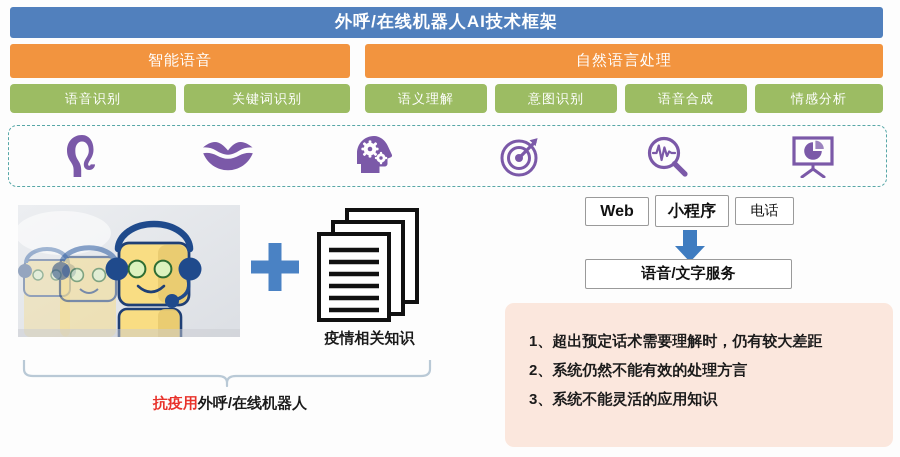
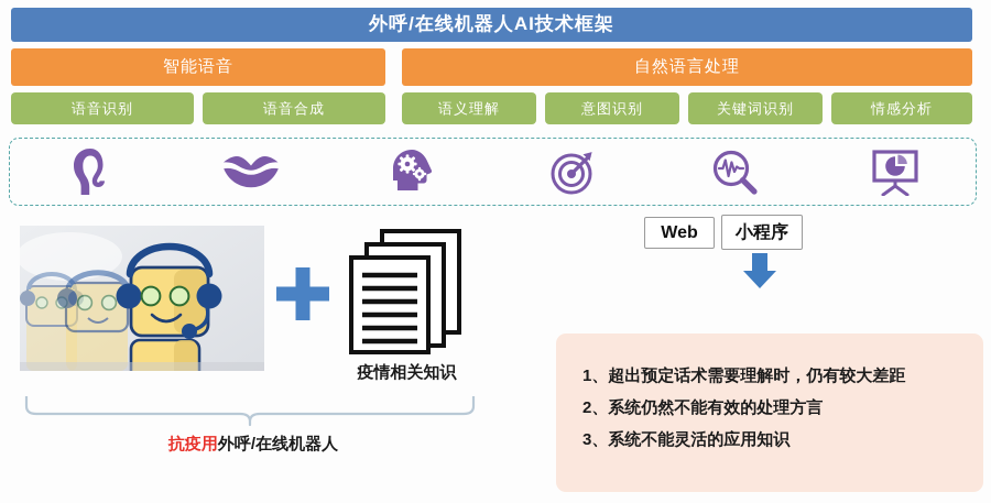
  外呼/在线机器人AI技术框架
  智能语音
  自然语言处理
  语音识别
- 关键词识别
+ 语音合成
  语义理解
  意图识别
- 语音合成
+ 关键词识别
  情感分析
  疫情相关知识
  抗疫用外呼/在线机器人
  Web
  小程序
- 电话
- 语音/文字服务
  1、超出预定话术需要理解时，仍有较大差距
  2、系统仍然不能有效的处理方言
  3、系统不能灵活的应用知识
